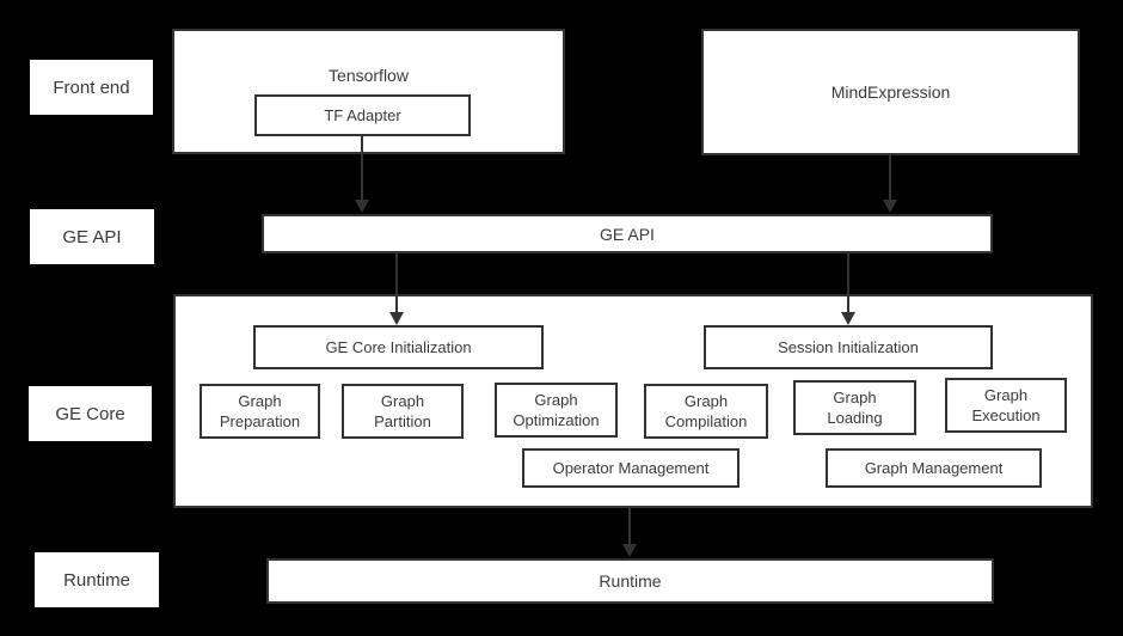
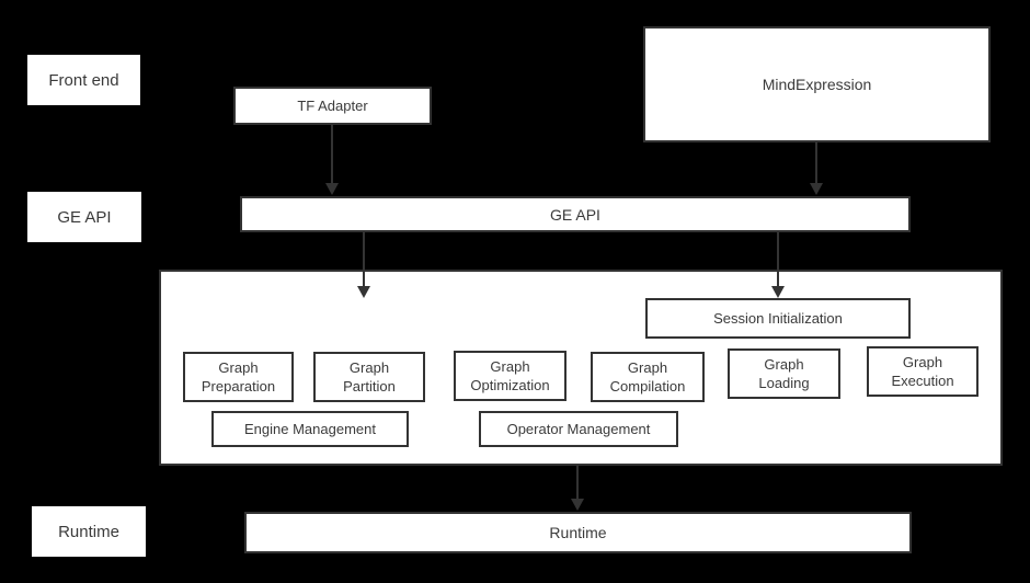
  Front end
  GE API
- GE Core
  Runtime
- Tensorflow
  TF Adapter
  MindExpression
  GE API
- GE Core Initialization
  Session Initialization
  Graph
  Preparation
  Graph
  Partition
  Graph
  Optimization
  Graph
  Compilation
  Graph
  Loading
  Graph
  Execution
+ Engine Management
  Operator Management
- Graph Management
  Runtime
